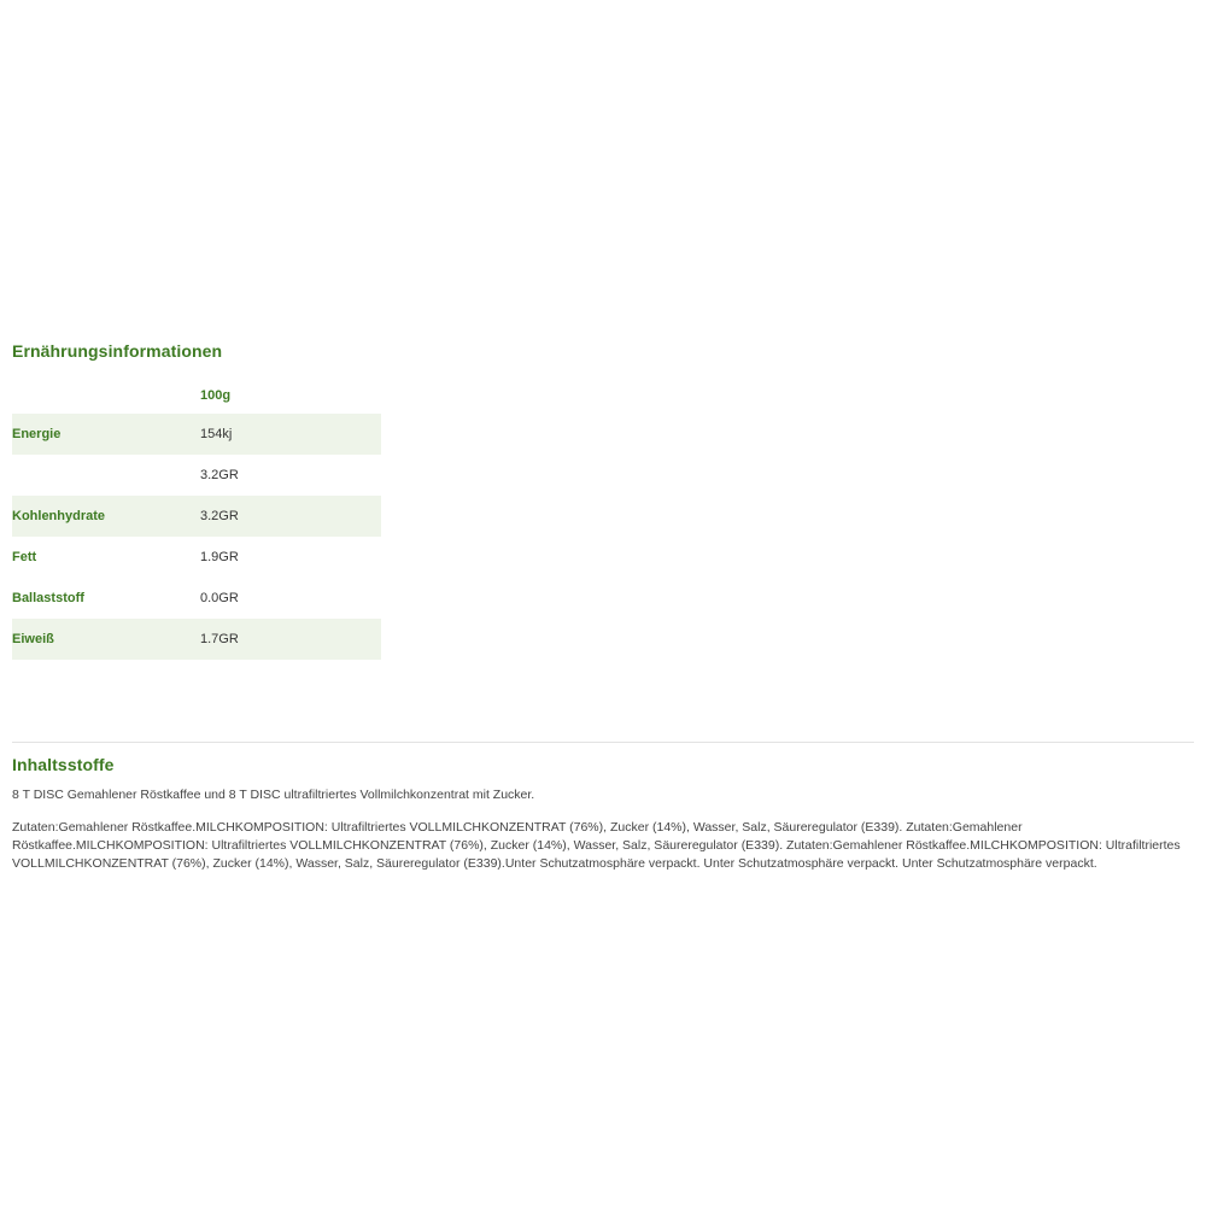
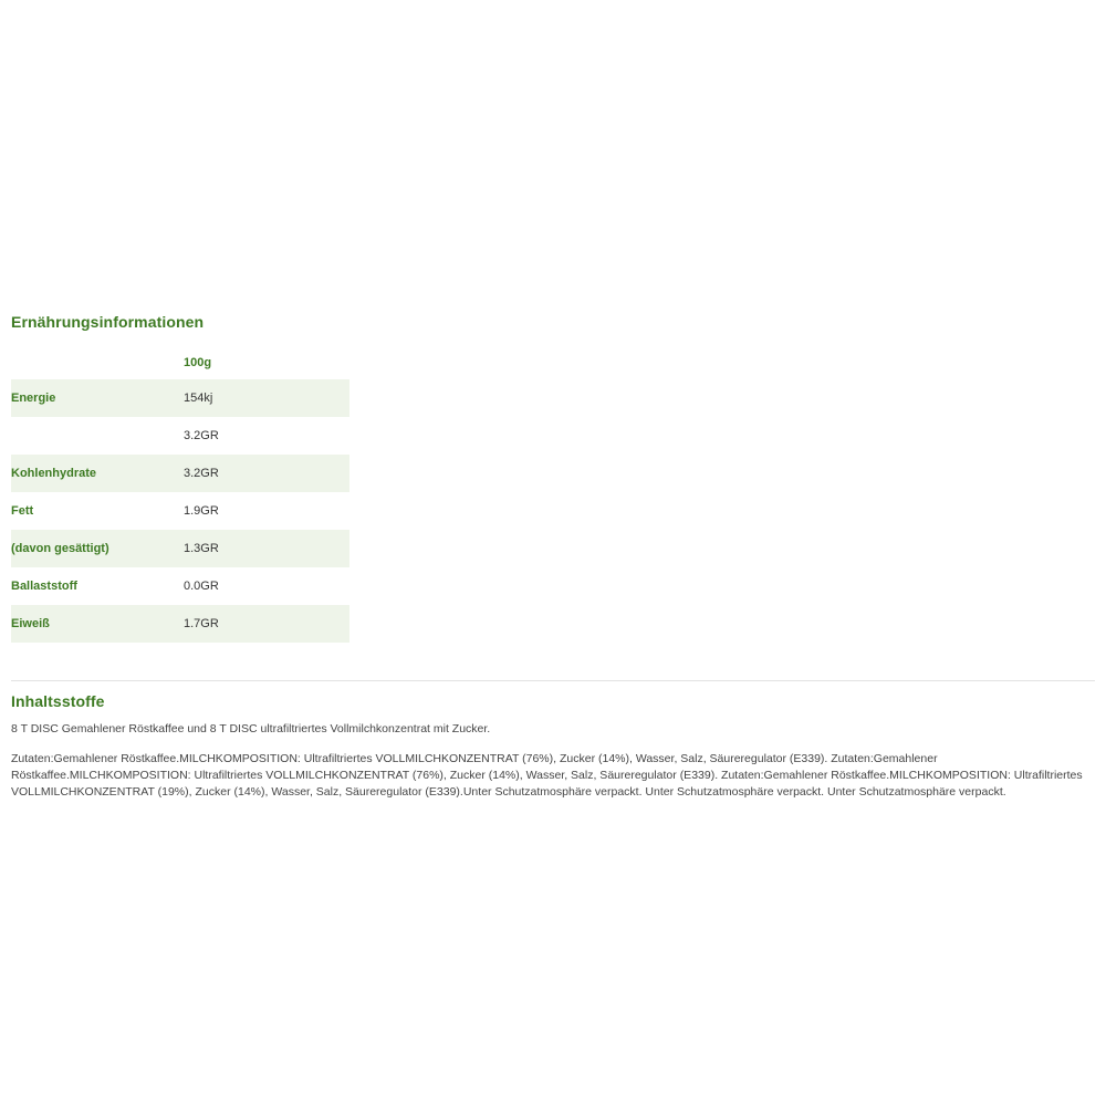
  Ernährungsinformationen
  	100g
  Energie	154kj
  	3.2GR
  Kohlenhydrate	3.2GR
  Fett	1.9GR
+ (davon gesättigt)	1.3GR
  Ballaststoff	0.0GR
  Eiweiß	1.7GR
  Inhaltsstoffe
  8 T DISC Gemahlener Röstkaffee und 8 T DISC ultrafiltriertes Vollmilchkonzentrat mit Zucker.
- Zutaten:Gemahlener Röstkaffee.MILCHKOMPOSITION: Ultrafiltriertes VOLLMILCHKONZENTRAT (76%), Zucker (14%), Wasser, Salz, Säureregulator (E339). Zutaten:Gemahlener Röstkaffee.MILCHKOMPOSITION: Ultrafiltriertes VOLLMILCHKONZENTRAT (76%), Zucker (14%), Wasser, Salz, Säureregulator (E339). Zutaten:Gemahlener Röstkaffee.MILCHKOMPOSITION: Ultrafiltriertes VOLLMILCHKONZENTRAT (76%), Zucker (14%), Wasser, Salz, Säureregulator (E339).Unter Schutzatmosphäre verpackt. Unter Schutzatmosphäre verpackt. Unter Schutzatmosphäre verpackt.
+ Zutaten:Gemahlener Röstkaffee.MILCHKOMPOSITION: Ultrafiltriertes VOLLMILCHKONZENTRAT (76%), Zucker (14%), Wasser, Salz, Säureregulator (E339). Zutaten:Gemahlener Röstkaffee.MILCHKOMPOSITION: Ultrafiltriertes VOLLMILCHKONZENTRAT (76%), Zucker (14%), Wasser, Salz, Säureregulator (E339). Zutaten:Gemahlener Röstkaffee.MILCHKOMPOSITION: Ultrafiltriertes VOLLMILCHKONZENTRAT (19%), Zucker (14%), Wasser, Salz, Säureregulator (E339).Unter Schutzatmosphäre verpackt. Unter Schutzatmosphäre verpackt. Unter Schutzatmosphäre verpackt.
